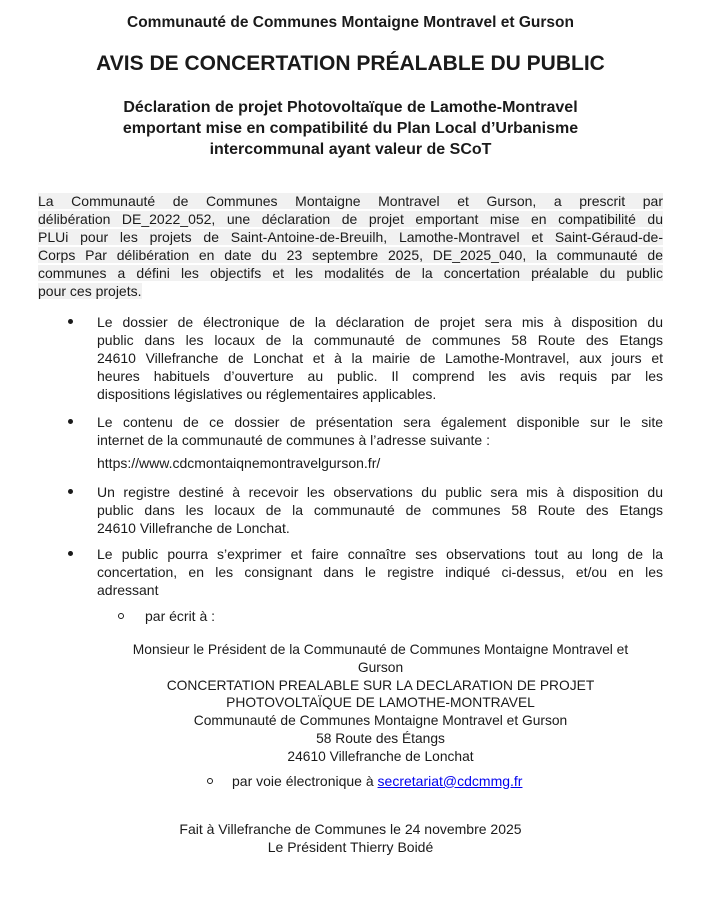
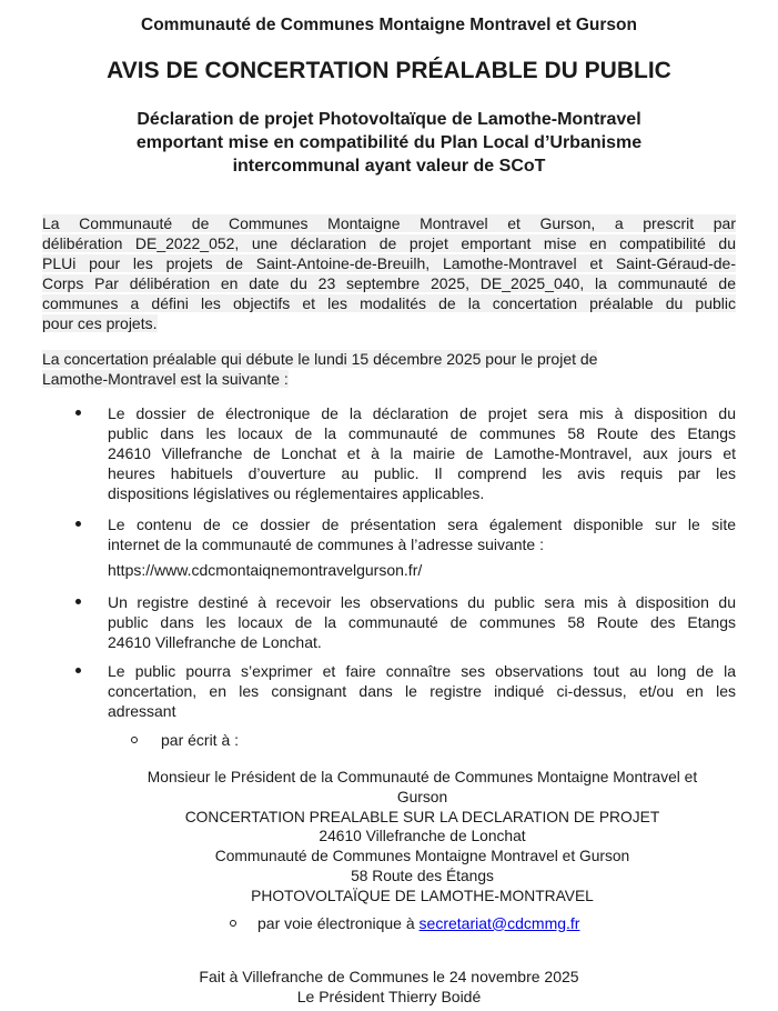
  Communauté de Communes Montaigne Montravel et Gurson
  AVIS DE CONCERTATION PRÉALABLE DU PUBLIC
  Déclaration de projet Photovoltaïque de Lamothe-Montravel
  emportant mise en compatibilité du Plan Local d’Urbanisme
  intercommunal ayant valeur de SCoT
  La Communauté de Communes Montaigne Montravel et Gurson, a prescrit par
  délibération DE_2022_052, une déclaration de projet emportant mise en compatibilité du
  PLUi pour les projets de Saint-Antoine-de-Breuilh, Lamothe-Montravel et Saint-Géraud-de-
  Corps Par délibération en date du 23 septembre 2025, DE_2025_040, la communauté de
  communes a défini les objectifs et les modalités de la concertation préalable du public
  pour ces projets.
+ La concertation préalable qui débute le lundi 15 décembre 2025 pour le projet de
+ Lamothe-Montravel est la suivante :
  Le dossier de électronique de la déclaration de projet sera mis à disposition du
  public dans les locaux de la communauté de communes 58 Route des Etangs
  24610 Villefranche de Lonchat et à la mairie de Lamothe-Montravel, aux jours et
  heures habituels d’ouverture au public. Il comprend les avis requis par les
  dispositions législatives ou réglementaires applicables.
  Le contenu de ce dossier de présentation sera également disponible sur le site
  internet de la communauté de communes à l’adresse suivante :
  https://www.cdcmontaiqnemontravelgurson.fr/
  Un registre destiné à recevoir les observations du public sera mis à disposition du
  public dans les locaux de la communauté de communes 58 Route des Etangs
  24610 Villefranche de Lonchat.
  Le public pourra s’exprimer et faire connaître ses observations tout au long de la
  concertation, en les consignant dans le registre indiqué ci-dessus, et/ou en les
  adressant
  par écrit à :
  Monsieur le Président de la Communauté de Communes Montaigne Montravel et
  Gurson
  CONCERTATION PREALABLE SUR LA DECLARATION DE PROJET
- PHOTOVOLTAÏQUE DE LAMOTHE-MONTRAVEL
+ 24610 Villefranche de Lonchat
  Communauté de Communes Montaigne Montravel et Gurson
  58 Route des Étangs
- 24610 Villefranche de Lonchat
+ PHOTOVOLTAÏQUE DE LAMOTHE-MONTRAVEL
  par voie électronique à secretariat@cdcmmg.fr
  Fait à Villefranche de Communes le 24 novembre 2025
  Le Président Thierry Boidé
